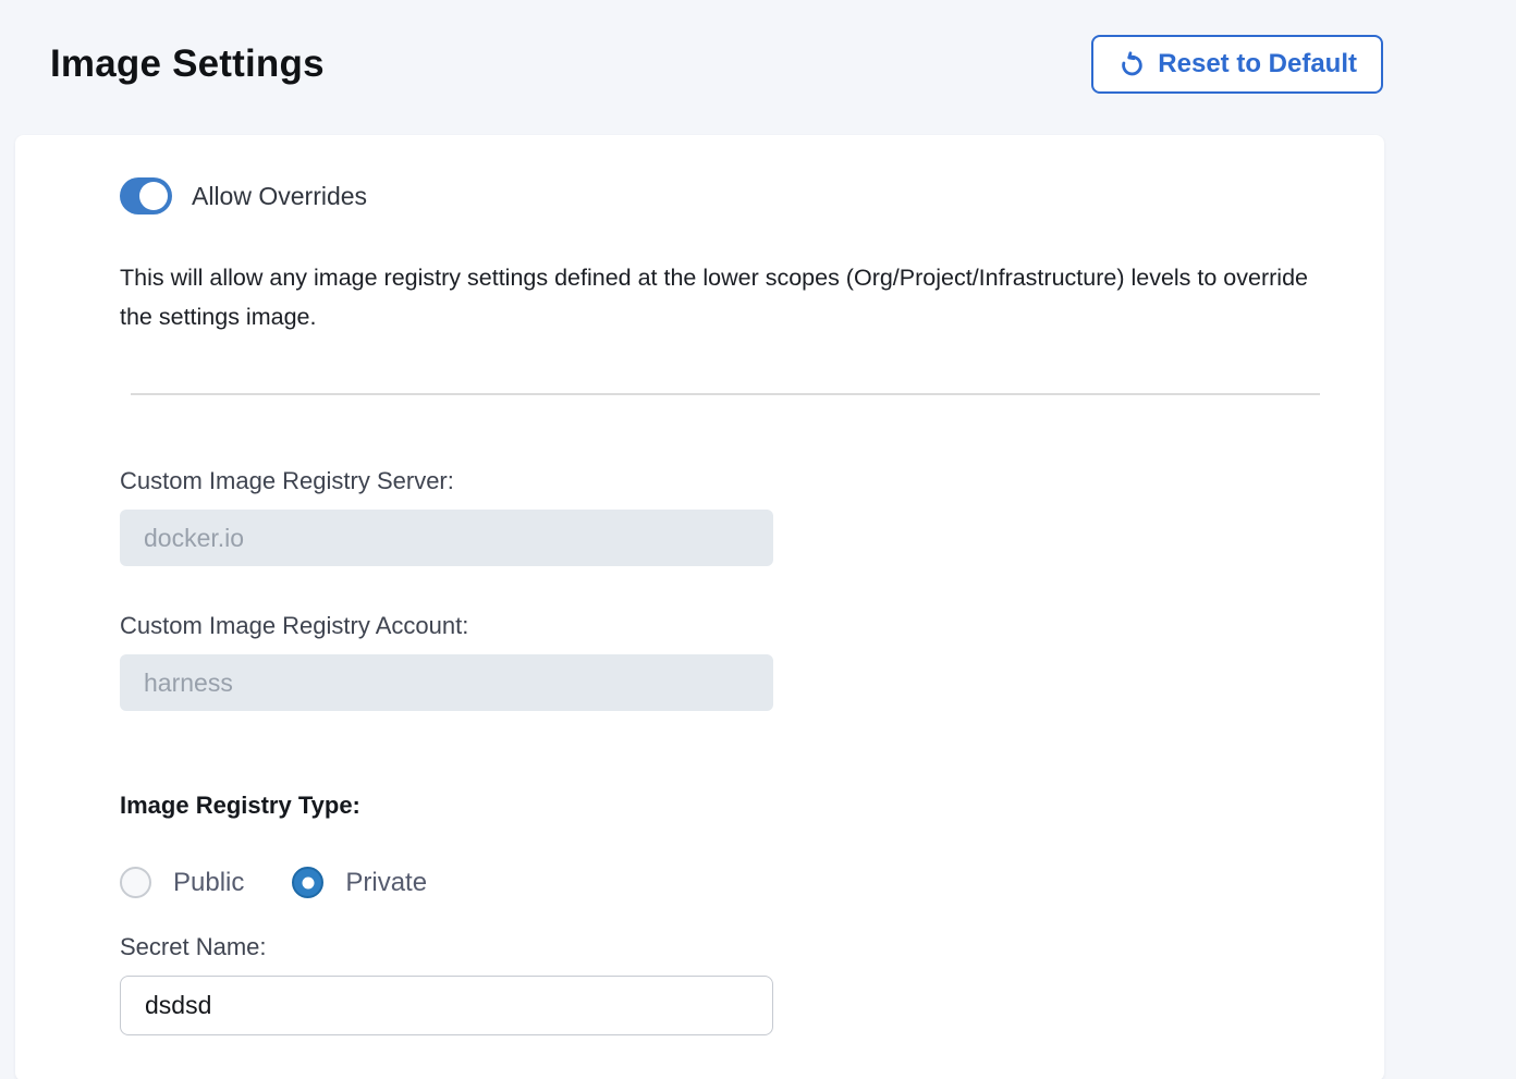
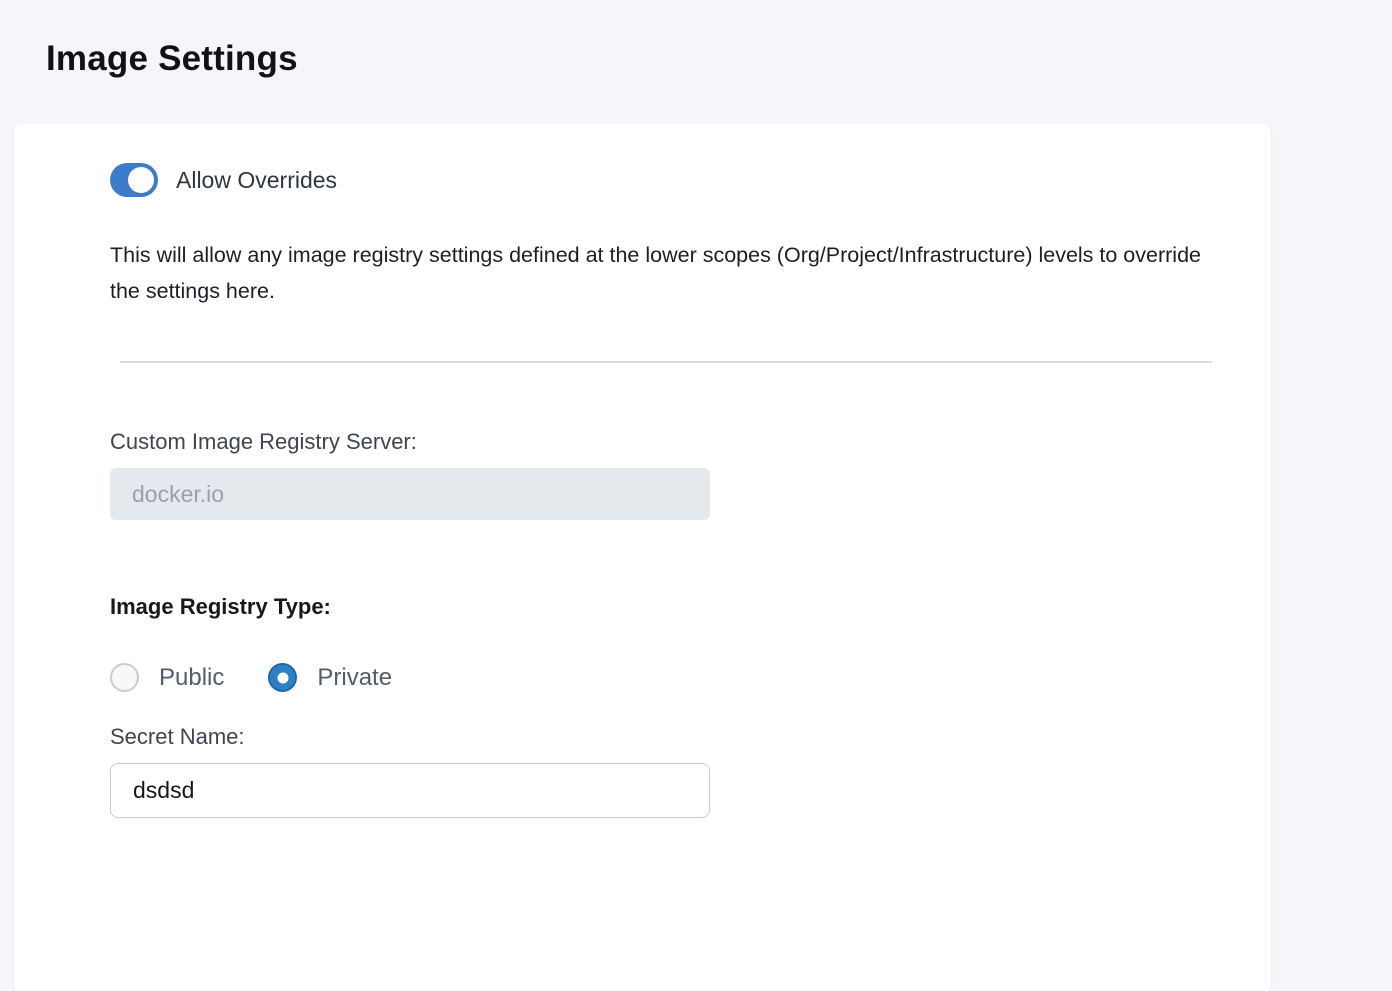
  Image Settings
- Reset to Default
  Allow Overrides
- This will allow any image registry settings defined at the lower scopes (Org/Project/Infrastructure) levels to override the settings image.
+ This will allow any image registry settings defined at the lower scopes (Org/Project/Infrastructure) levels to override the settings here.
  Custom Image Registry Server:
  docker.io
- Custom Image Registry Account:
- harness
  Image Registry Type:
  Public
  Private
  Secret Name:
  dsdsd
